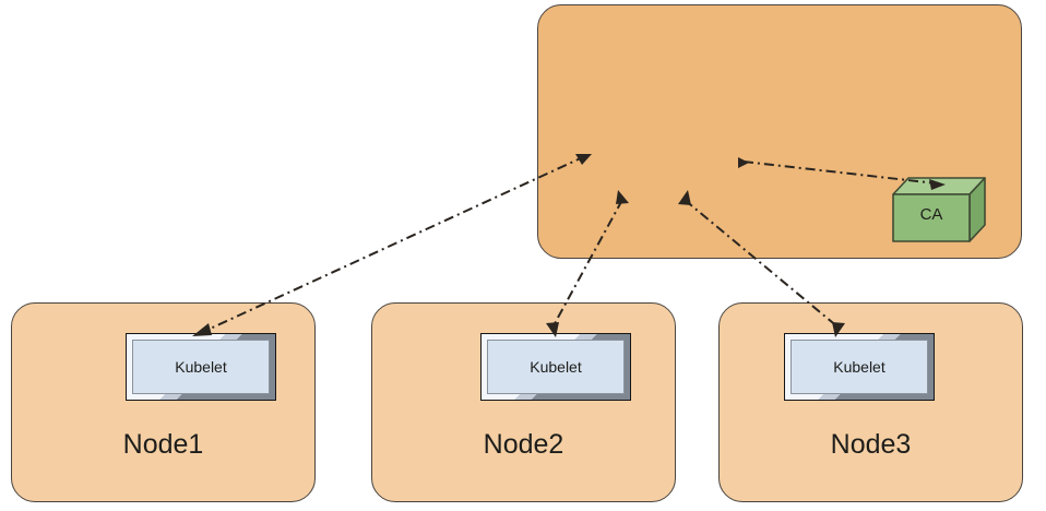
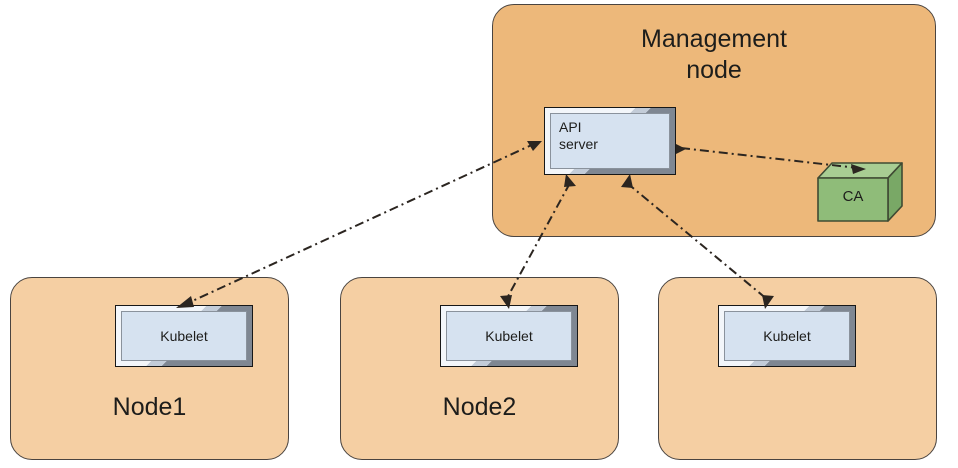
+ Management
+ node
+ API
+ server
  CA
  Kubelet
  Kubelet
  Kubelet
  Node1
  Node2
- Node3
